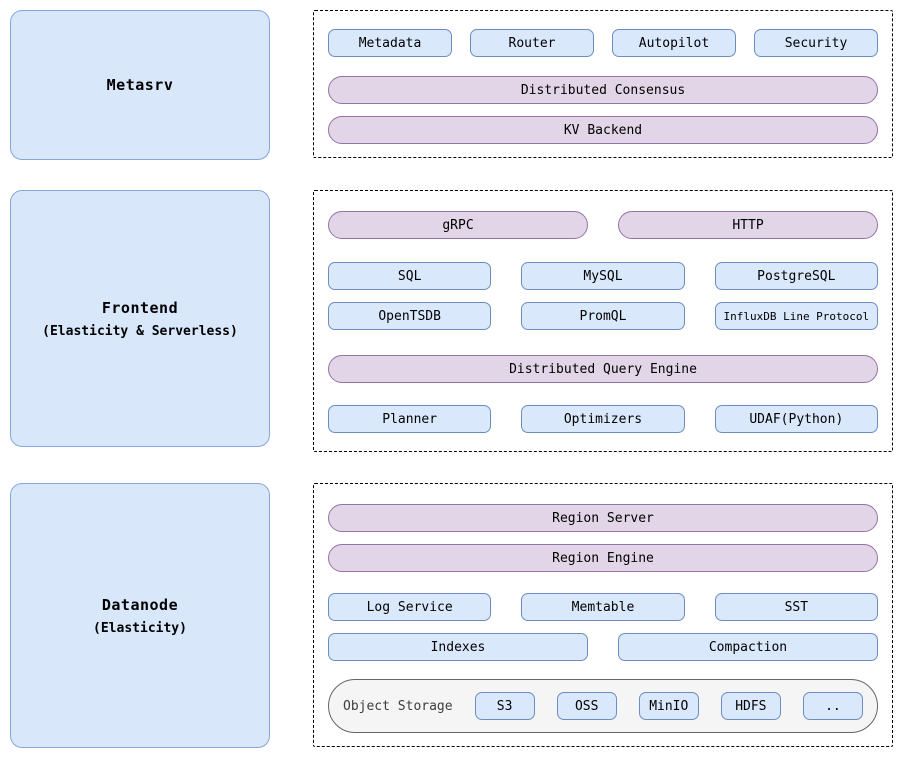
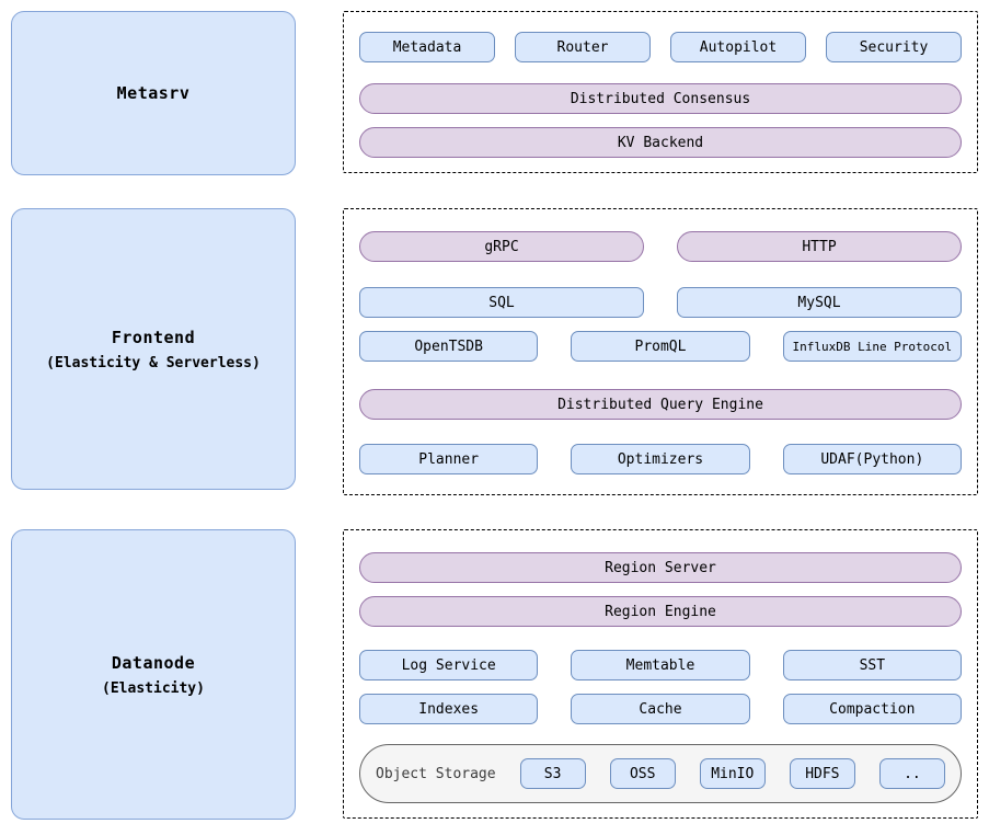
  Metasrv
  Frontend
  (Elasticity & Serverless)
  Datanode
  (Elasticity)
  Metadata
  Router
  Autopilot
  Security
  Distributed Consensus
  KV Backend
  gRPC
  HTTP
  SQL
  MySQL
- PostgreSQL
  OpenTSDB
  PromQL
  InfluxDB Line Protocol
  Distributed Query Engine
  Planner
  Optimizers
  UDAF(Python)
  Region Server
  Region Engine
  Log Service
  Memtable
  SST
  Indexes
+ Cache
  Compaction
  Object Storage
  S3
  OSS
  MinIO
  HDFS
  ..
